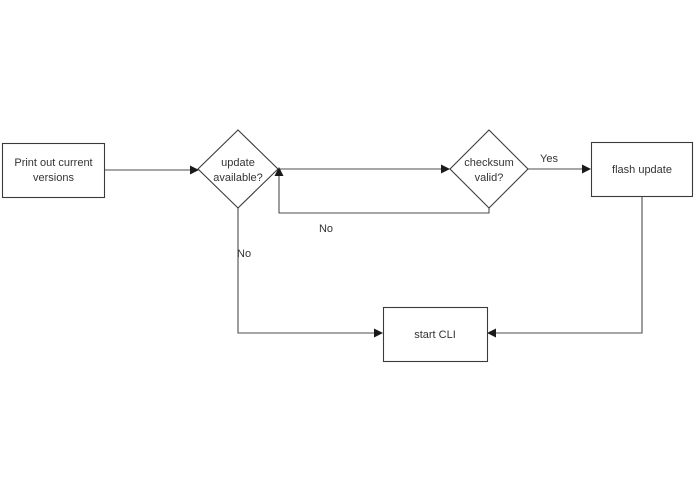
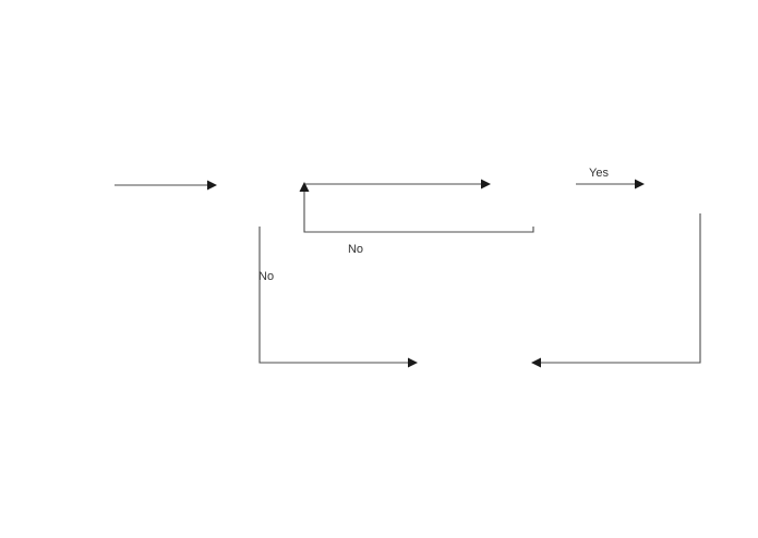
  Yes
  No
  No
- Print out current
- versions
- update
- available?
- checksum
- valid?
- flash update
- start CLI
